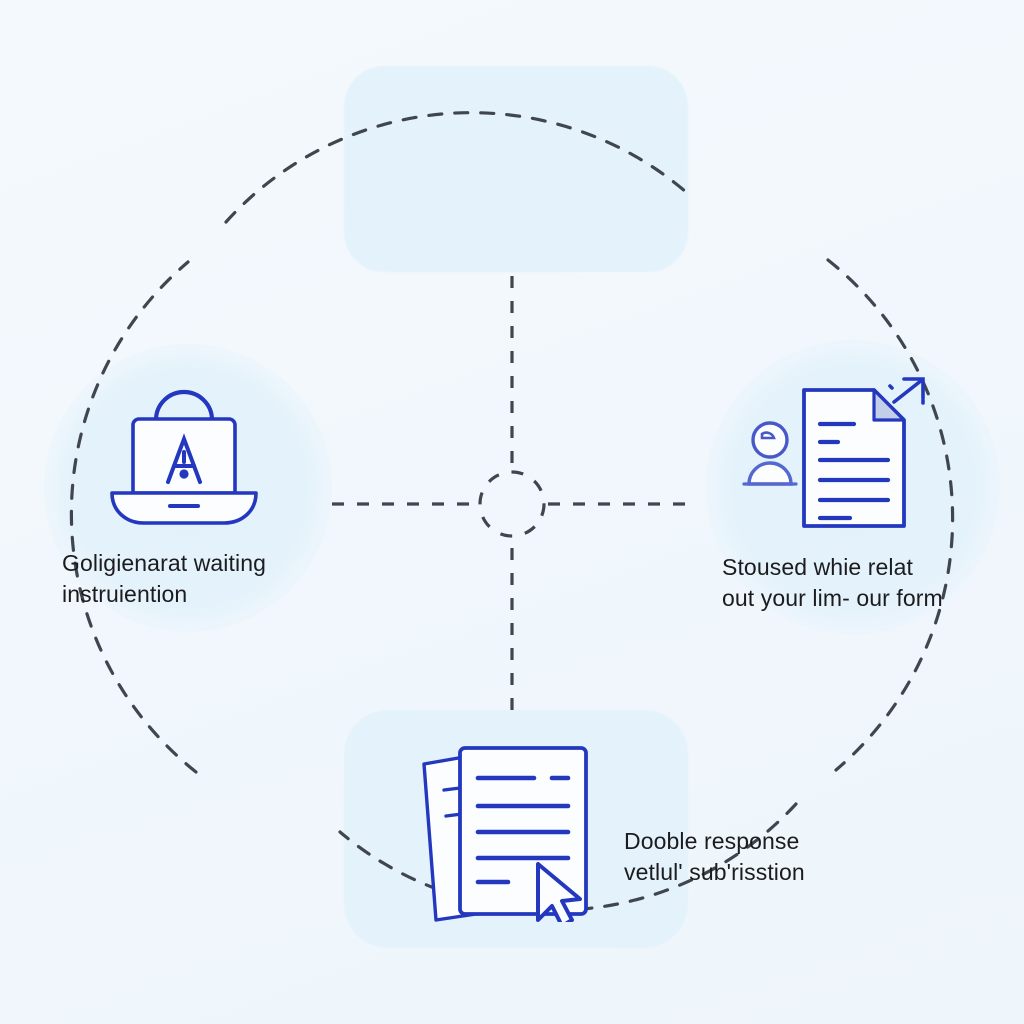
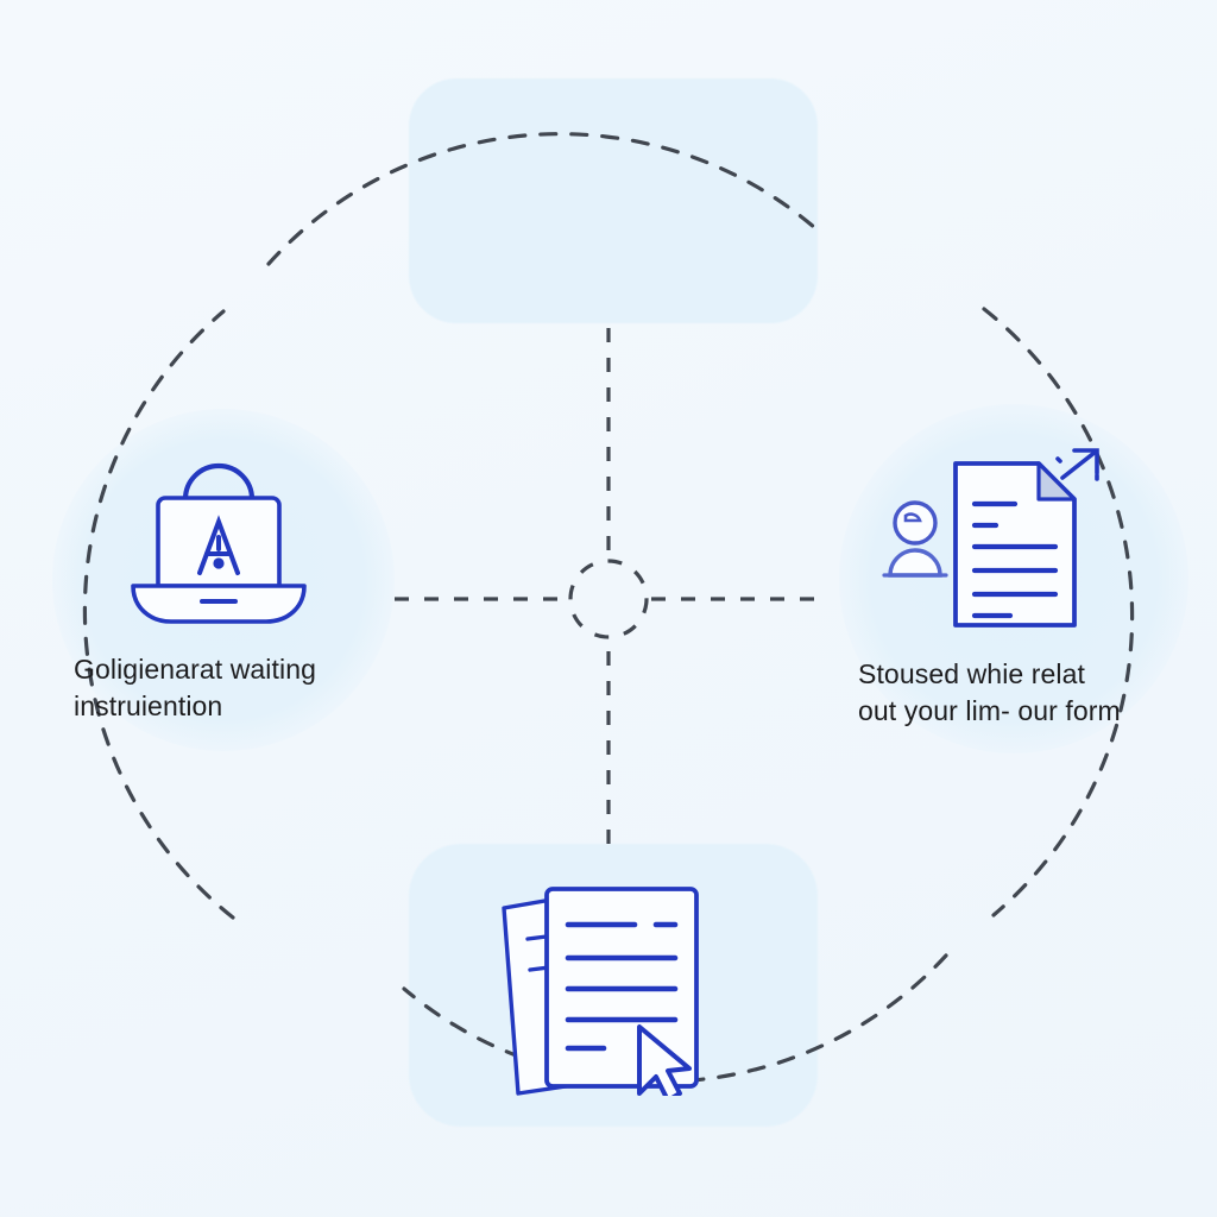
  Goligienarat waiting
  instruiention
  Stoused whie relat
  out your lim- our form
- Dooble response
- vetlul' sub'risstion
